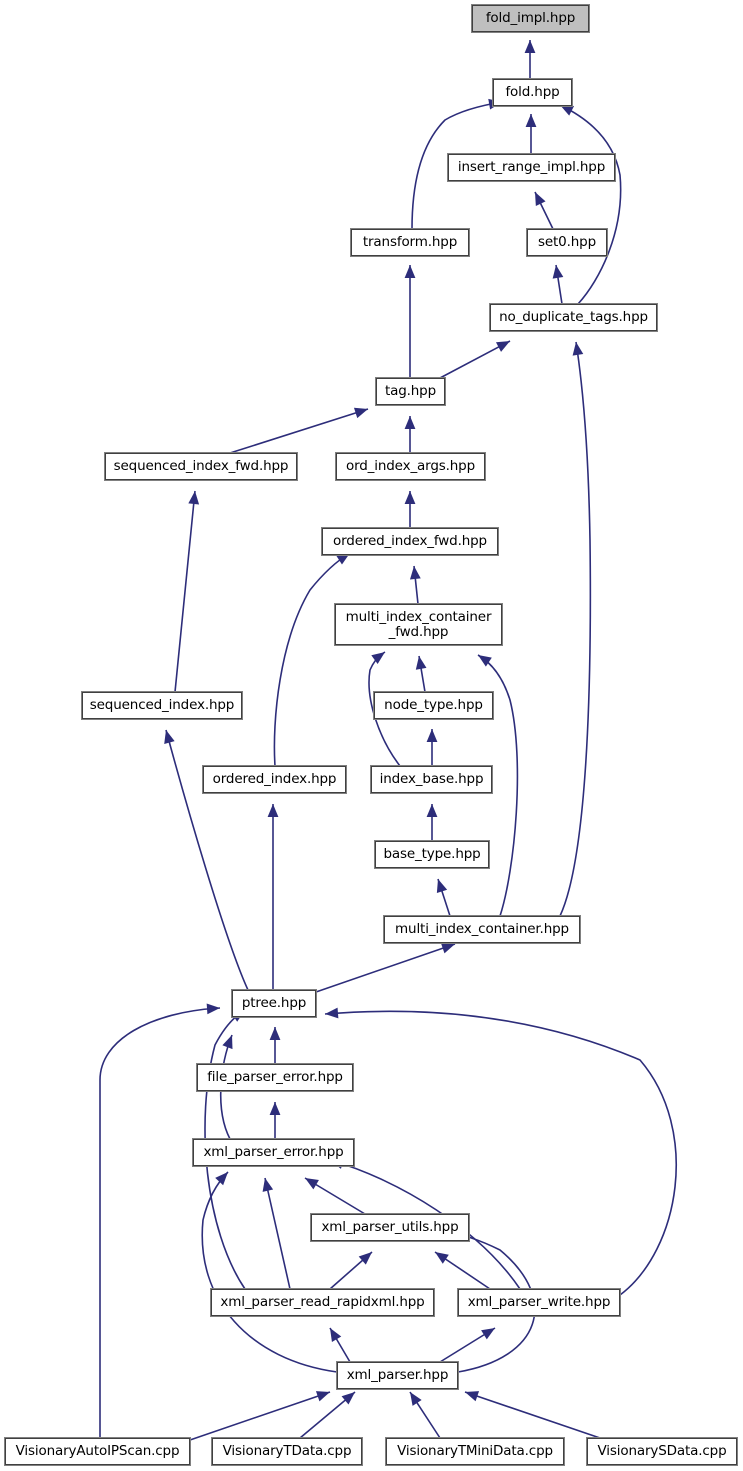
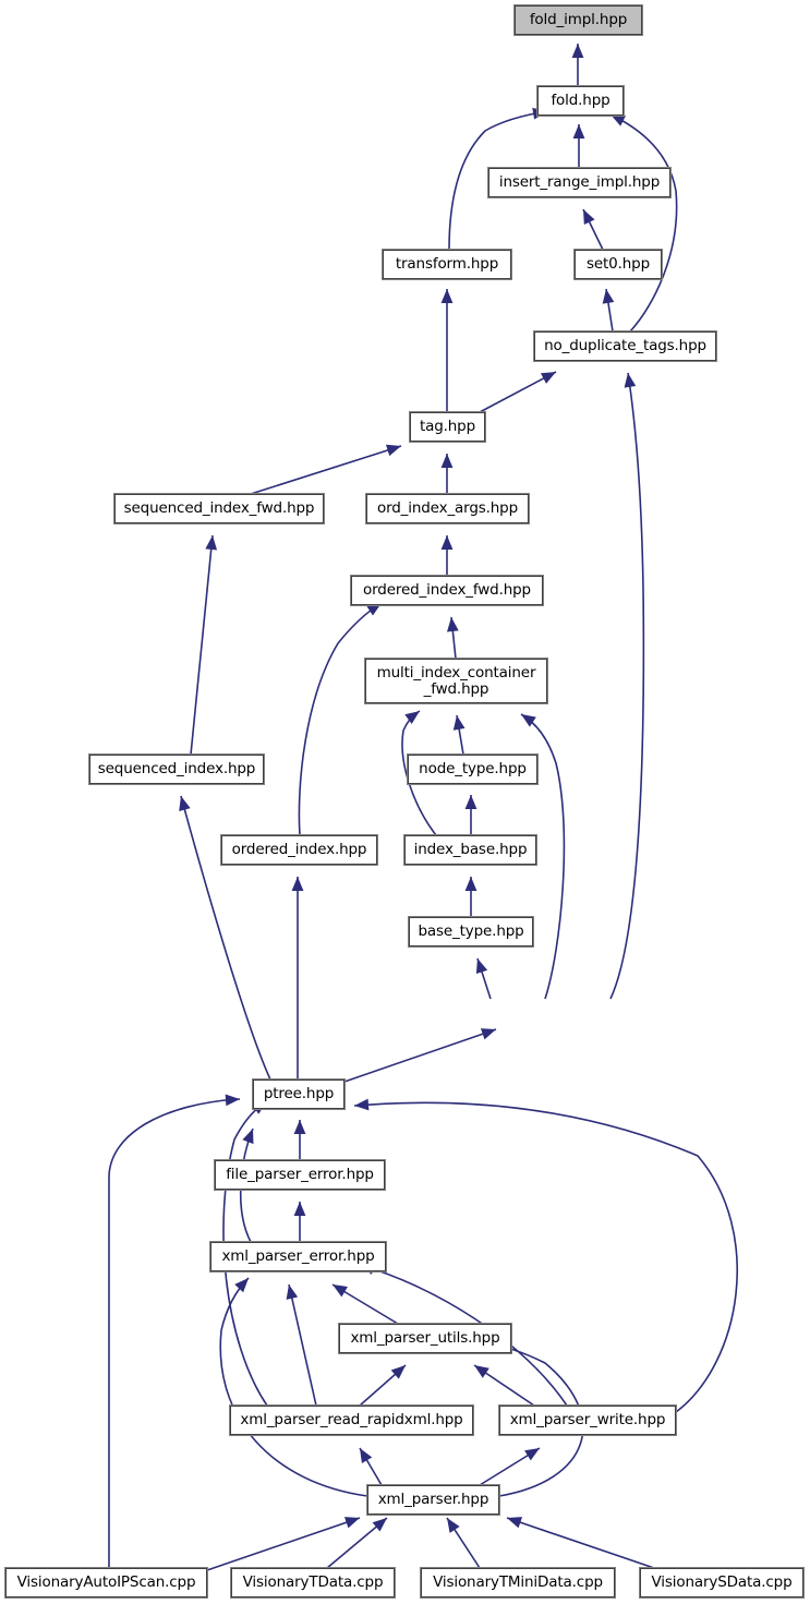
  fold_impl.hpp
  fold.hpp
  insert_range_impl.hpp
  transform.hpp
  set0.hpp
  no_duplicate_tags.hpp
  tag.hpp
  sequenced_index_fwd.hpp
  ord_index_args.hpp
  ordered_index_fwd.hpp
  multi_index_container
  _fwd.hpp
  node_type.hpp
  sequenced_index.hpp
  ordered_index.hpp
  index_base.hpp
  base_type.hpp
- multi_index_container.hpp
  ptree.hpp
  file_parser_error.hpp
  xml_parser_error.hpp
  xml_parser_utils.hpp
  xml_parser_read_rapidxml.hpp
  xml_parser_write.hpp
  xml_parser.hpp
  VisionaryAutoIPScan.cpp
  VisionaryTData.cpp
  VisionaryTMiniData.cpp
  VisionarySData.cpp
